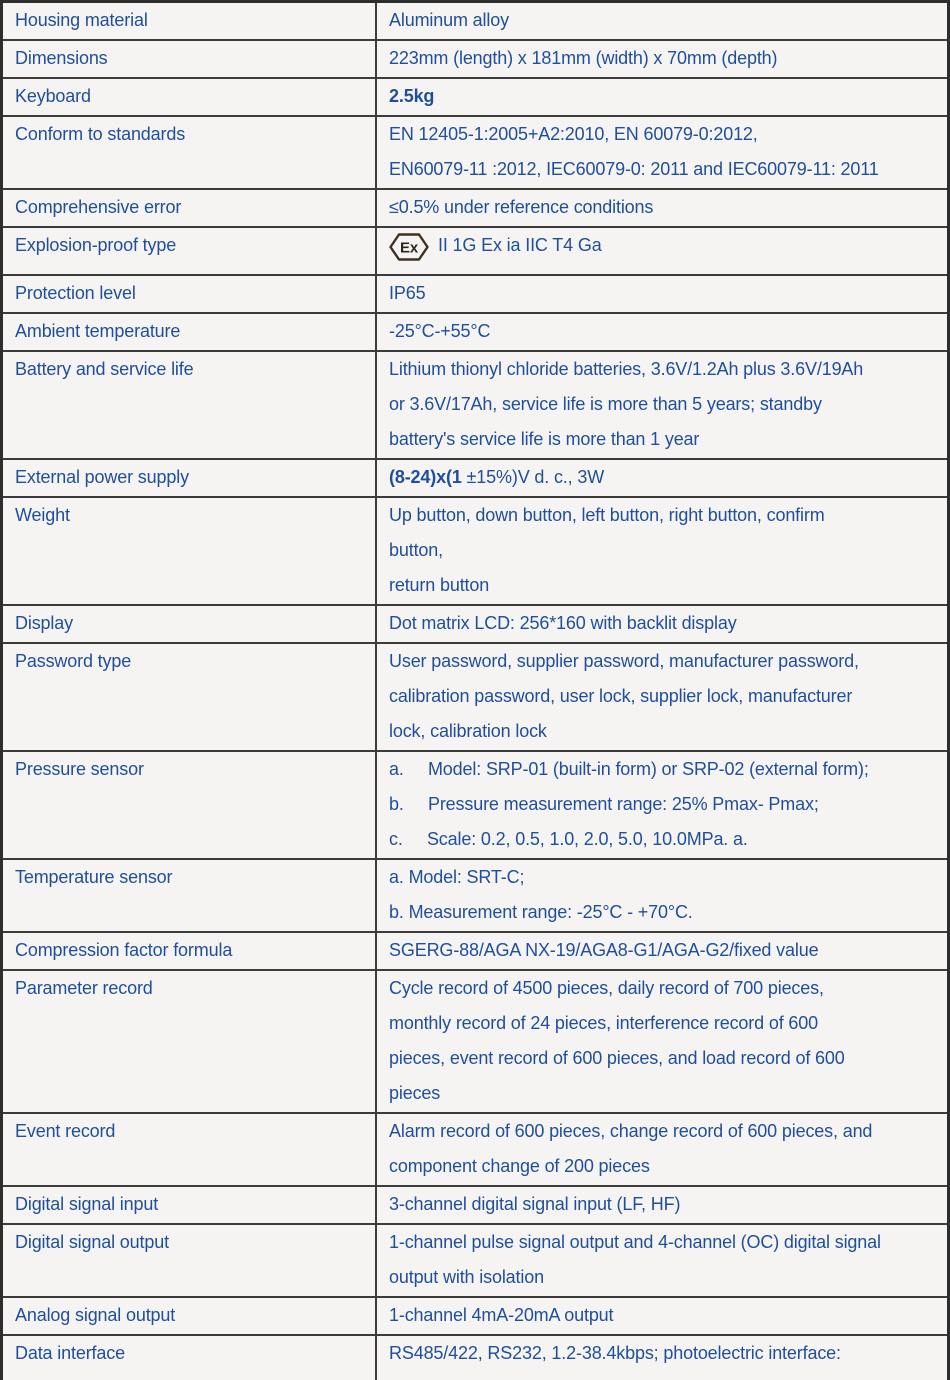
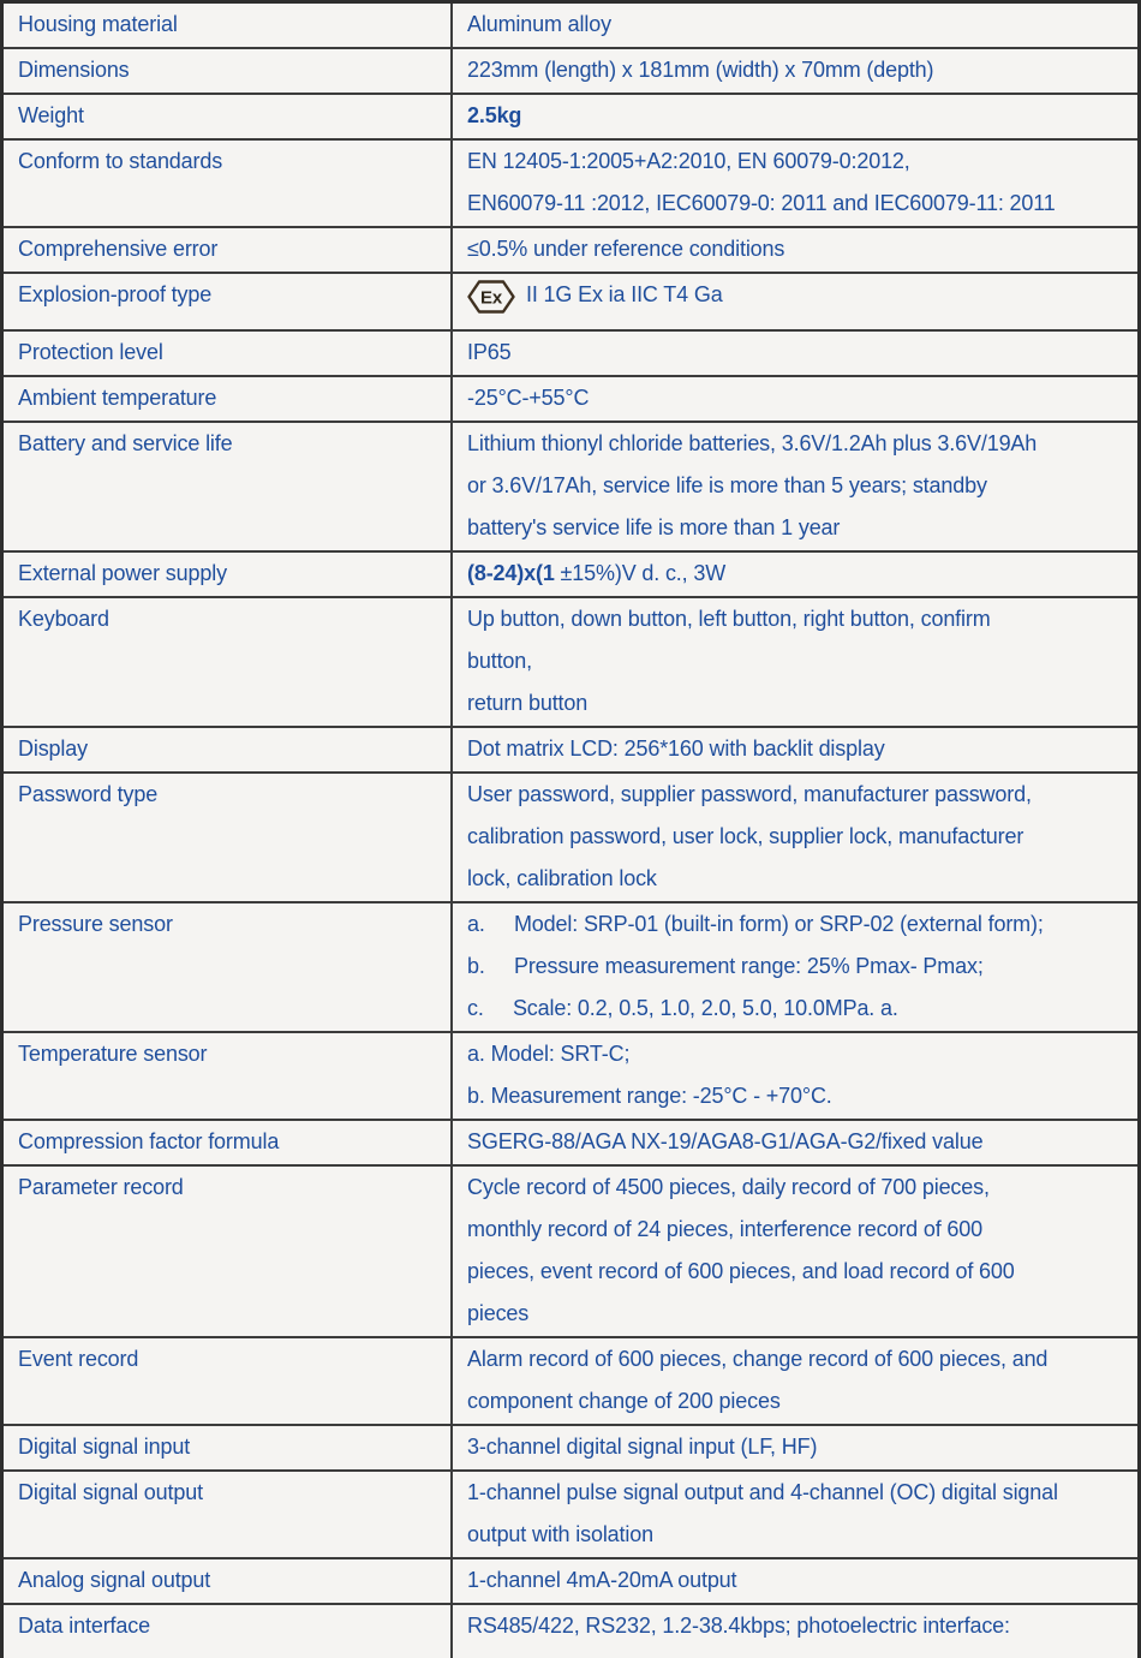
  Housing material	Aluminum alloy
  Dimensions	223mm (length) x 181mm (width) x 70mm (depth)
- Keyboard	2.5kg
+ Weight	2.5kg
  Conform to standards	EN 12405-1:2005+A2:2010, EN 60079-0:2012, EN60079-11 :2012, IEC60079-0: 2011 and IEC60079-11: 2011
  Comprehensive error	≤0.5% under reference conditions
  Explosion-proof type	Ex II 1G Ex ia IIC T4 Ga
  Protection level	IP65
  Ambient temperature	-25°C-+55°C
  Battery and service life	Lithium thionyl chloride batteries, 3.6V/1.2Ah plus 3.6V/19Ah or 3.6V/17Ah, service life is more than 5 years; standby battery's service life is more than 1 year
  External power supply	(8-24)x(1 ±15%)V d. c., 3W
- Weight	Up button, down button, left button, right button, confirm button, return button
+ Keyboard	Up button, down button, left button, right button, confirm button, return button
  Display	Dot matrix LCD: 256*160 with backlit display
  Password type	User password, supplier password, manufacturer password, calibration password, user lock, supplier lock, manufacturer lock, calibration lock
  Pressure sensor	a. Model: SRP-01 (built-in form) or SRP-02 (external form); b. Pressure measurement range: 25% Pmax- Pmax; c. Scale: 0.2, 0.5, 1.0, 2.0, 5.0, 10.0MPa. a.
  Temperature sensor	a. Model: SRT-C; b. Measurement range: -25°C - +70°C.
  Compression factor formula	SGERG-88/AGA NX-19/AGA8-G1/AGA-G2/fixed value
  Parameter record	Cycle record of 4500 pieces, daily record of 700 pieces, monthly record of 24 pieces, interference record of 600 pieces, event record of 600 pieces, and load record of 600 pieces
  Event record	Alarm record of 600 pieces, change record of 600 pieces, and component change of 200 pieces
  Digital signal input	3-channel digital signal input (LF, HF)
  Digital signal output	1-channel pulse signal output and 4-channel (OC) digital signal output with isolation
  Analog signal output	1-channel 4mA-20mA output
  Data interface	RS485/422, RS232, 1.2-38.4kbps; photoelectric interface:
